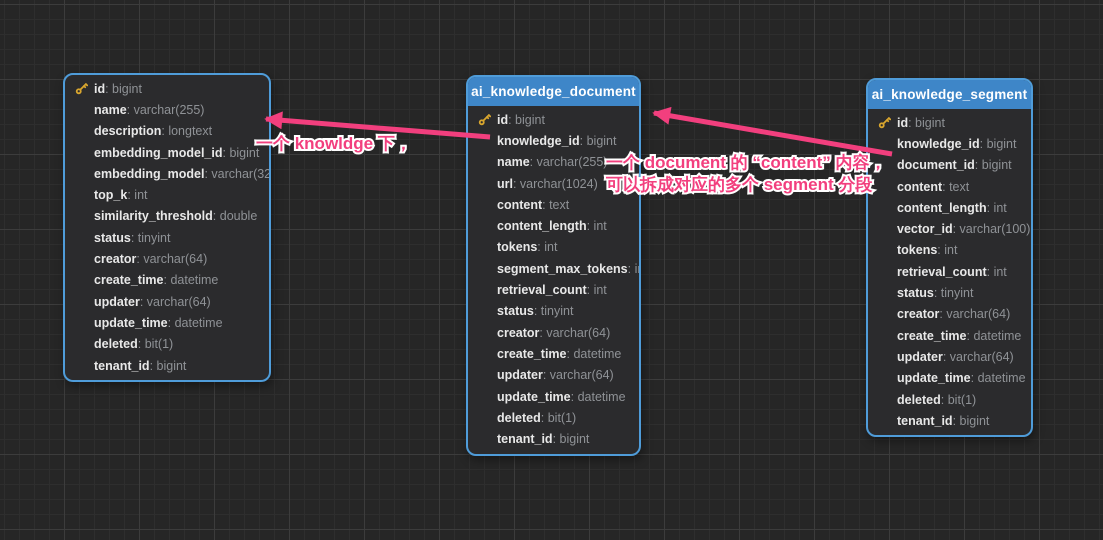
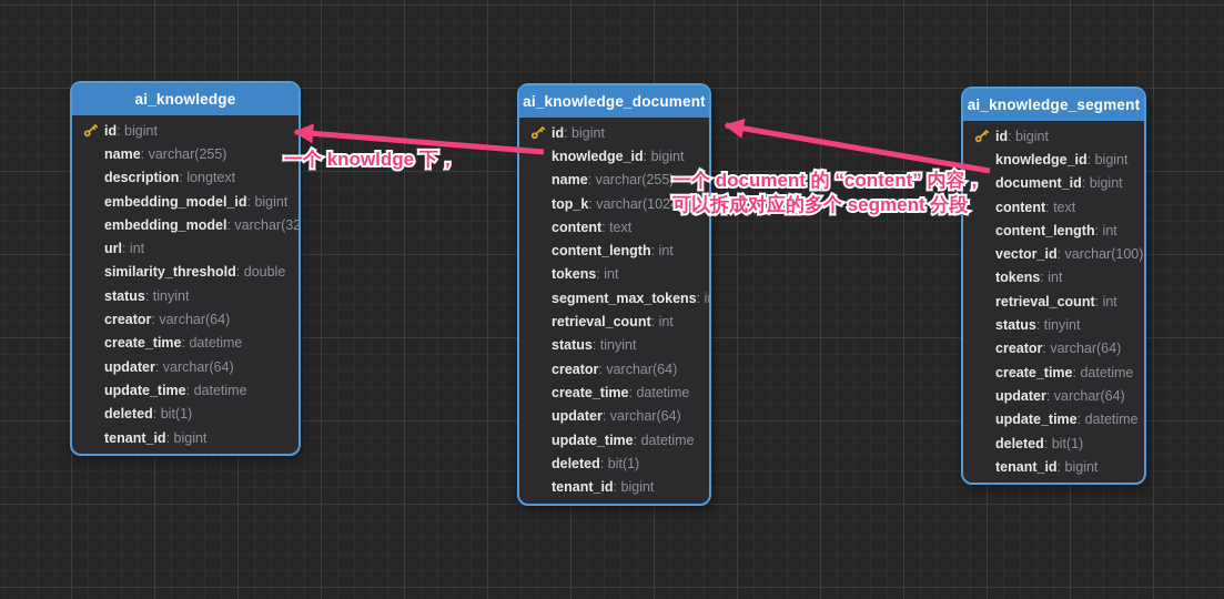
+ ai_knowledge
  id
  : bigint
  name
  : varchar(255)
  description
  : longtext
  embedding_model_id
  : bigint
  embedding_model
  : varchar(32
- top_k
+ url
  : int
  similarity_threshold
  : double
  status
  : tinyint
  creator
  : varchar(64)
  create_time
  : datetime
  updater
  : varchar(64)
  update_time
  : datetime
  deleted
  : bit(1)
  tenant_id
  : bigint
  ai_knowledge_document
  id
  : bigint
  knowledge_id
  : bigint
  name
  : varchar(255)
- url
+ top_k
  : varchar(1024)
  content
  : text
  content_length
  : int
  tokens
  : int
  segment_max_tokens
  retrieval_count
  : int
  status
  : tinyint
  creator
  : varchar(64)
  create_time
  : datetime
  updater
  : varchar(64)
  update_time
  : datetime
  deleted
  : bit(1)
  tenant_id
  : bigint
  ai_knowledge_segment
  id
  : bigint
  knowledge_id
  : bigint
  document_id
  : bigint
  content
  : text
  content_length
  : int
  vector_id
  : varchar(100)
  tokens
  : int
  retrieval_count
  : int
  status
  : tinyint
  creator
  : varchar(64)
  create_time
  : datetime
  updater
  : varchar(64)
  update_time
  : datetime
  deleted
  : bit(1)
  tenant_id
  : bigint
  一个 knowldge 下，
  一个 document 的 “content” 内容，
  可以拆成对应的多个 segment 分段
